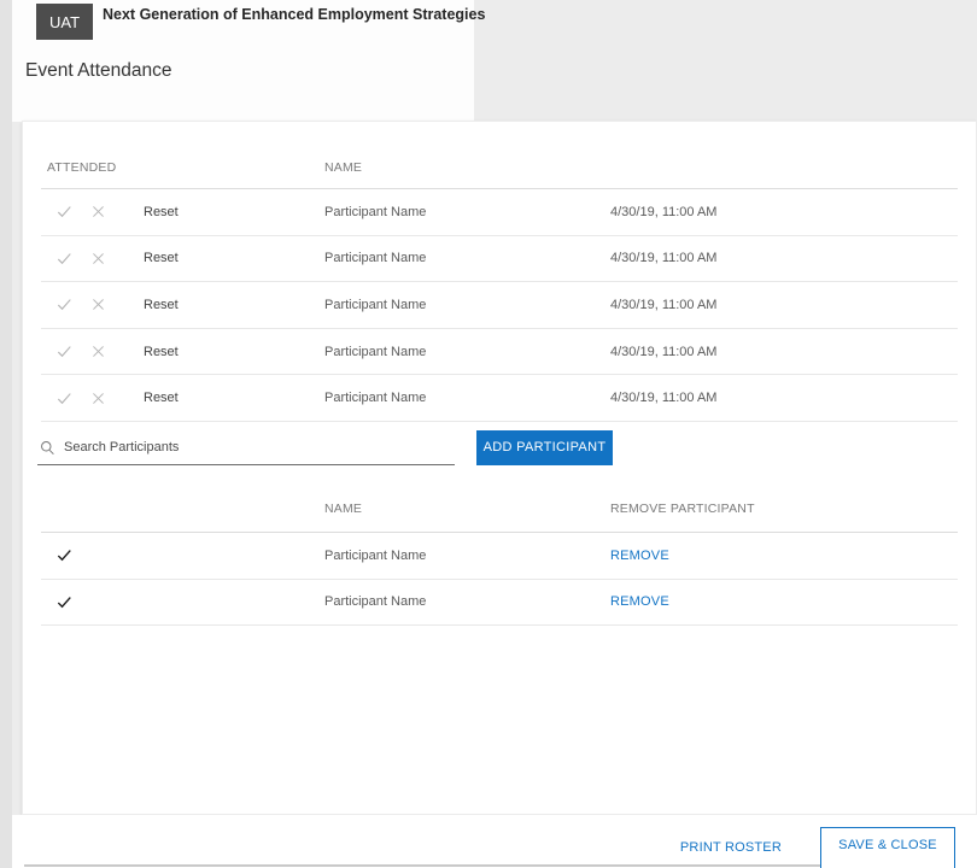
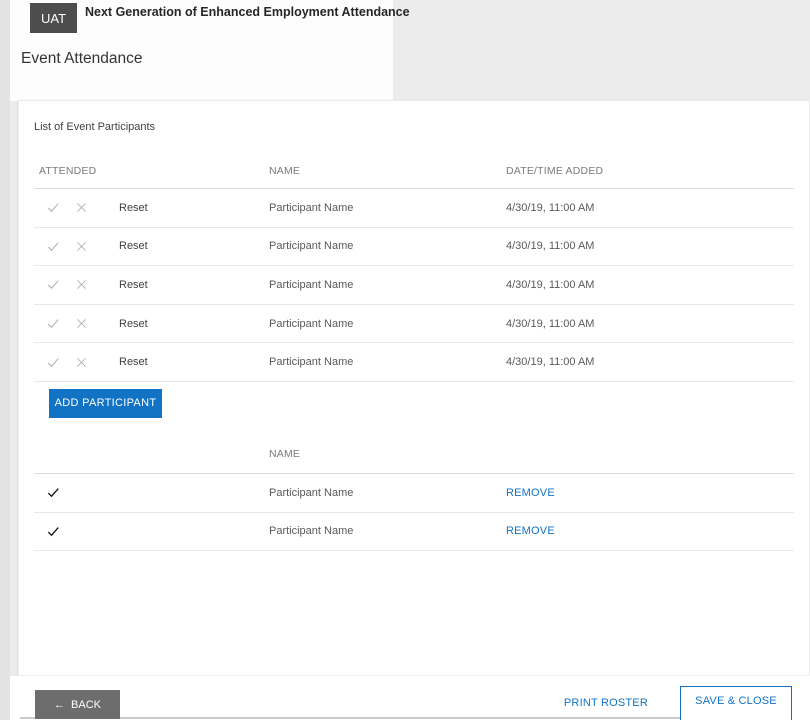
  UAT
- Next Generation of Enhanced Employment Strategies
+ Next Generation of Enhanced Employment Attendance
  Event Attendance
+ List of Event Participants
  ATTENDED
  NAME
+ DATE/TIME ADDED
  Reset
  Participant Name
  4/30/19, 11:00 AM
  Reset
  Participant Name
  4/30/19, 11:00 AM
  Reset
  Participant Name
  4/30/19, 11:00 AM
  Reset
  Participant Name
  4/30/19, 11:00 AM
  Reset
  Participant Name
  4/30/19, 11:00 AM
- Search Participants
  ADD PARTICIPANT
  NAME
- REMOVE PARTICIPANT
  Participant Name
  REMOVE
  Participant Name
  REMOVE
+ ←
+ BACK
  PRINT ROSTER
  SAVE & CLOSE
